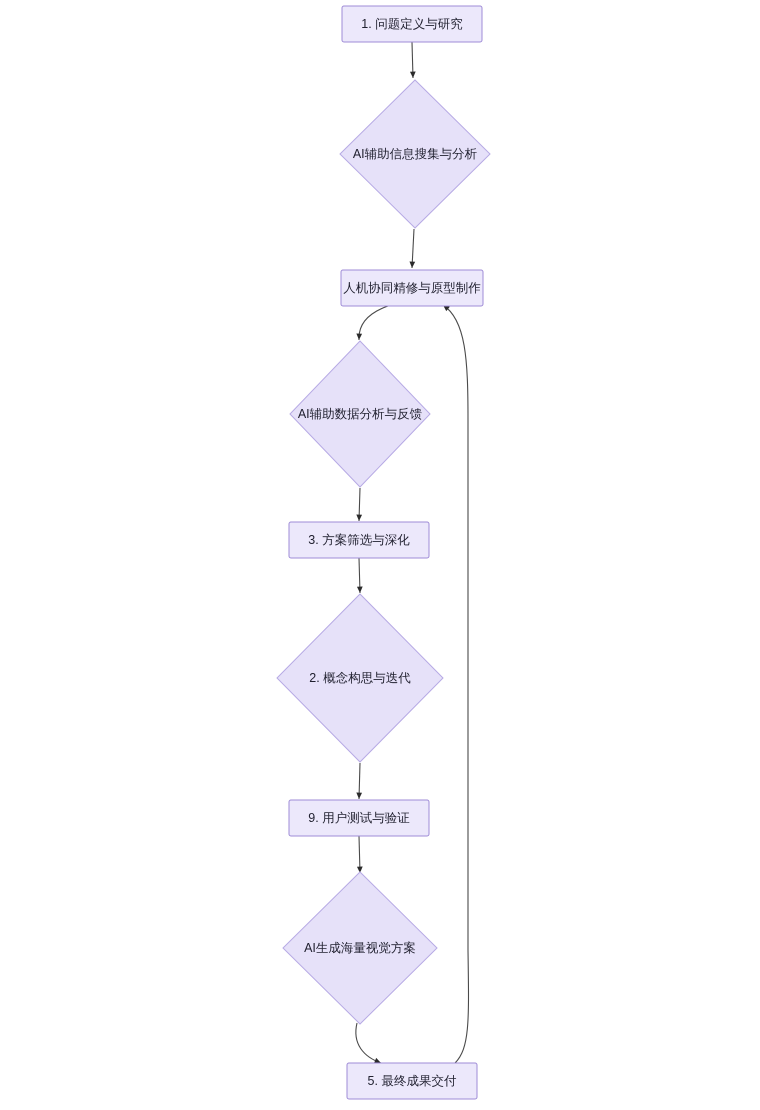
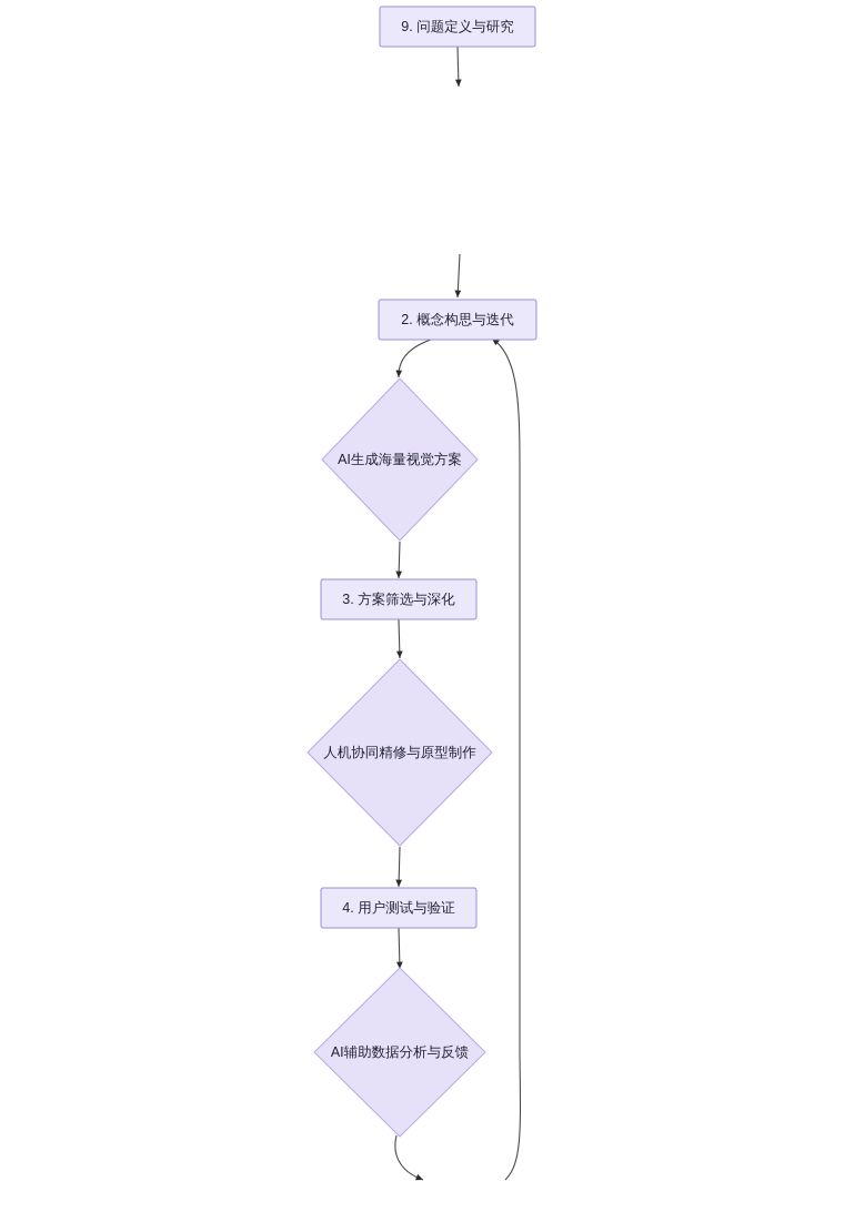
- 1. 问题定义与研究
+ 9. 问题定义与研究
- AI辅助信息搜集与分析
- 人机协同精修与原型制作
+ 2. 概念构思与迭代
- AI辅助数据分析与反馈
+ AI生成海量视觉方案
  3. 方案筛选与深化
- 2. 概念构思与迭代
+ 人机协同精修与原型制作
- 9. 用户测试与验证
+ 4. 用户测试与验证
- AI生成海量视觉方案
+ AI辅助数据分析与反馈
- 5. 最终成果交付
